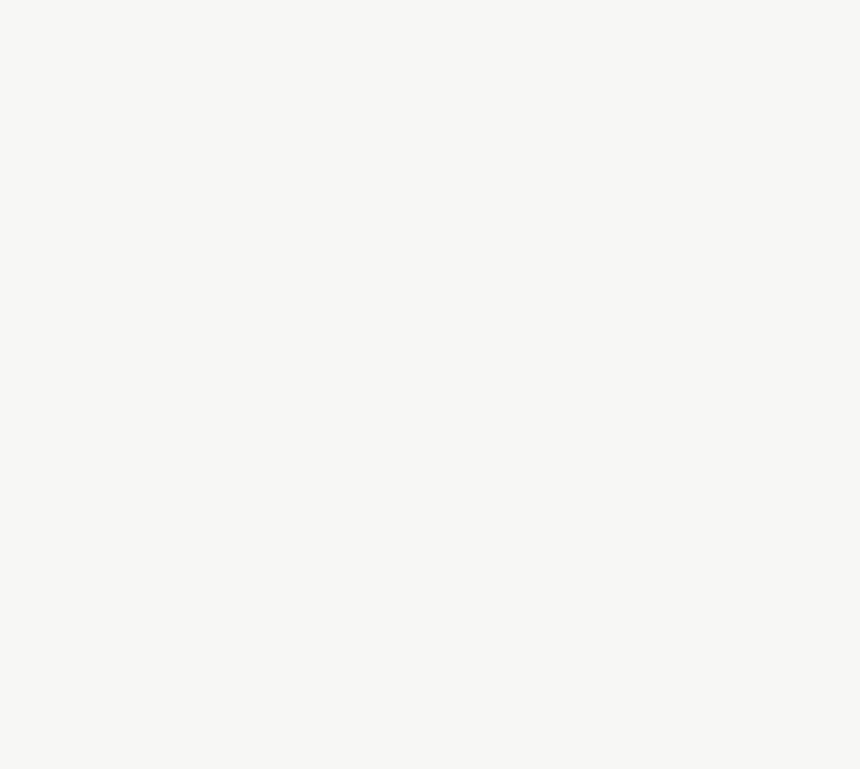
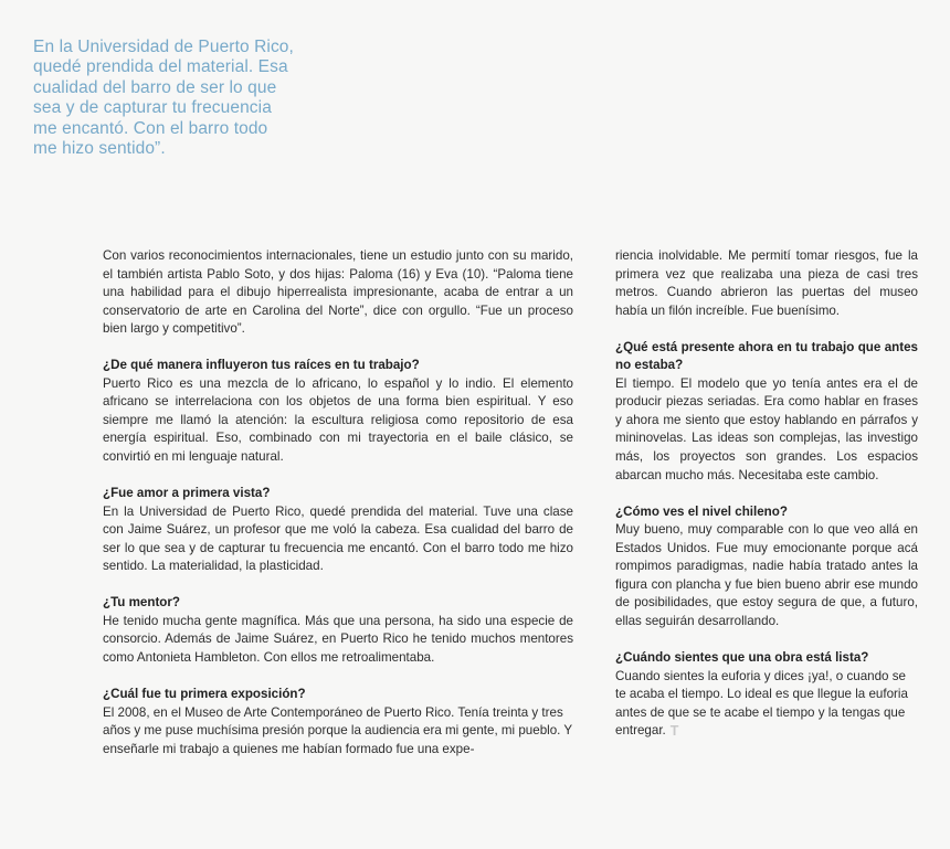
+ En la Universidad de Puerto Rico,
+ quedé prendida del material. Esa
+ cualidad del barro de ser lo que
+ sea y de capturar tu frecuencia
+ me encantó. Con el barro todo
+ me hizo sentido”.
+ Con varios reconocimientos internacionales, tiene un estudio junto con su marido, el también artista Pablo Soto, y dos hijas: Paloma (16) y Eva (10). “Paloma tiene una habilidad para el dibujo hiperrealista impresionante, acaba de entrar a un conservatorio de arte en Carolina del Norte”, dice con orgullo. “Fue un proceso bien largo y competitivo”.
+ ¿De qué manera influyeron tus raíces en tu trabajo?
+ Puerto Rico es una mezcla de lo africano, lo español y lo indio. El elemento africano se interrelaciona con los objetos de una forma bien espiritual. Y eso siempre me llamó la atención: la escultura religiosa como repositorio de esa energía espiritual. Eso, combinado con mi trayectoria en el baile clásico, se convirtió en mi lenguaje natural.
+ ¿Fue amor a primera vista?
+ En la Universidad de Puerto Rico, quedé prendida del material. Tuve una clase con Jaime Suárez, un profesor que me voló la cabeza. Esa cualidad del barro de ser lo que sea y de capturar tu frecuencia me encantó. Con el barro todo me hizo sentido. La materialidad, la plasticidad.
+ ¿Tu mentor?
+ He tenido mucha gente magnífica. Más que una persona, ha sido una especie de consorcio. Además de Jaime Suárez, en Puerto Rico he tenido muchos mentores como Antonieta Hambleton. Con ellos me retroalimentaba.
+ ¿Cuál fue tu primera exposición?
+ El 2008, en el Museo de Arte Contemporáneo de Puerto Rico. Tenía treinta y tres años y me puse muchísima presión porque la audiencia era mi gente, mi pueblo. Y enseñarle mi trabajo a quienes me habían formado fue una expe-
+ riencia inolvidable. Me permití tomar riesgos, fue la primera vez que realizaba una pieza de casi tres metros. Cuando abrieron las puertas del museo había un filón increíble. Fue buenísimo.
+ ¿Qué está presente ahora en tu trabajo que antes no estaba?
+ El tiempo. El modelo que yo tenía antes era el de producir piezas seriadas. Era como hablar en frases y ahora me siento que estoy hablando en párrafos y mininovelas. Las ideas son complejas, las investigo más, los proyectos son grandes. Los espacios abarcan mucho más. Necesitaba este cambio.
+ ¿Cómo ves el nivel chileno?
+ Muy bueno, muy comparable con lo que veo allá en Estados Unidos. Fue muy emocionante porque acá rompimos paradigmas, nadie había tratado antes la figura con plancha y fue bien bueno abrir ese mundo de posibilidades, que estoy segura de que, a futuro, ellas seguirán desarrollando.
+ ¿Cuándo sientes que una obra está lista?
+ Cuando sientes la euforia y dices ¡ya!, o cuando se te acaba el tiempo. Lo ideal es que llegue la euforia antes de que se te acabe el tiempo y la tengas que entregar. T
